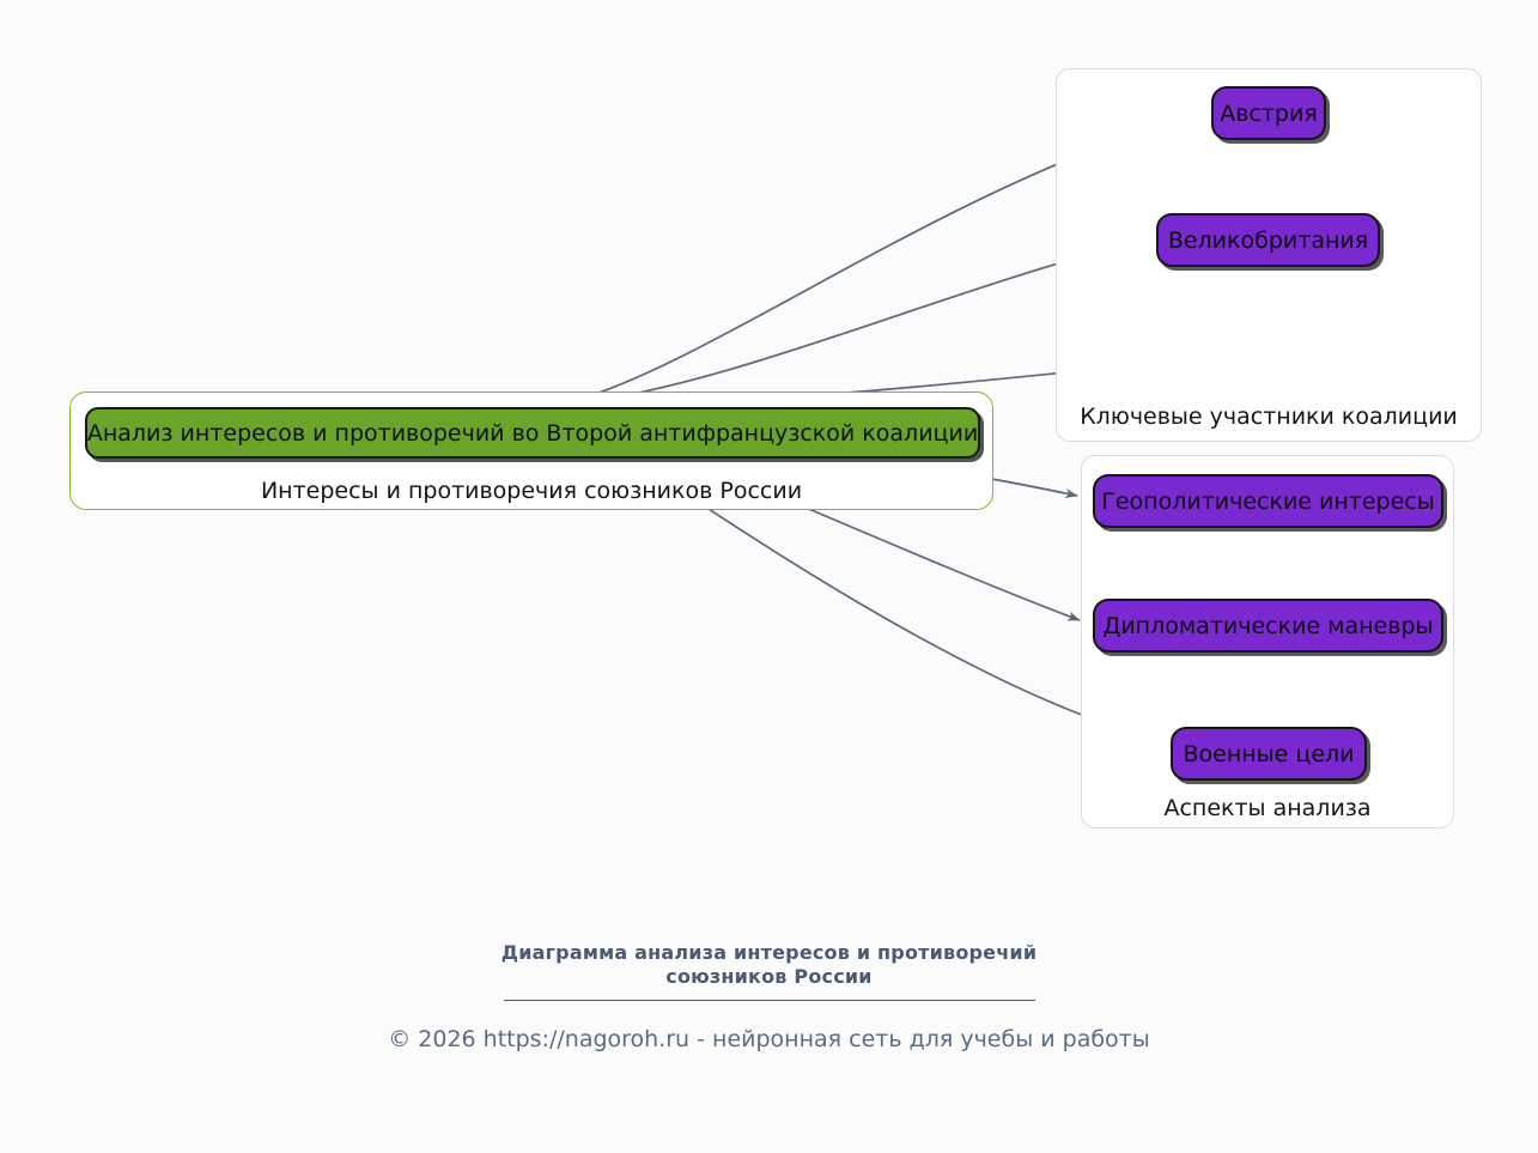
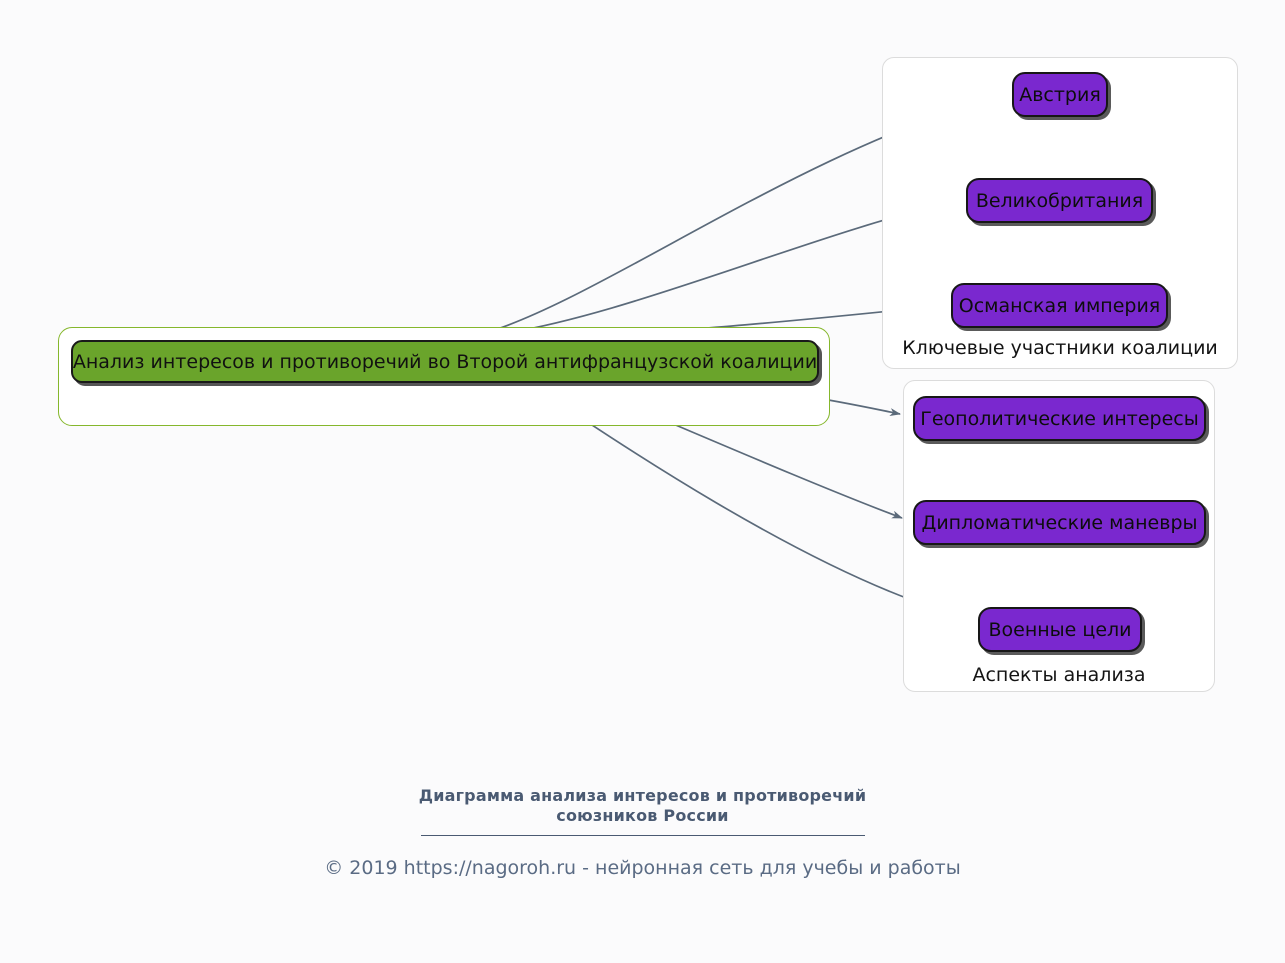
  Анализ интересов и противоречий во Второй антифранцузской коалиции
- Интересы и противоречия союзников России
  Австрия
  Великобритания
+ Османская империя
  Ключевые участники коалиции
  Геополитические интересы
  Дипломатические маневры
  Военные цели
  Аспекты анализа
  Диаграмма анализа интересов и противоречий
  союзников России
- © 2026 https://nagoroh.ru - нейронная сеть для учебы и работы
+ © 2019 https://nagoroh.ru - нейронная сеть для учебы и работы
